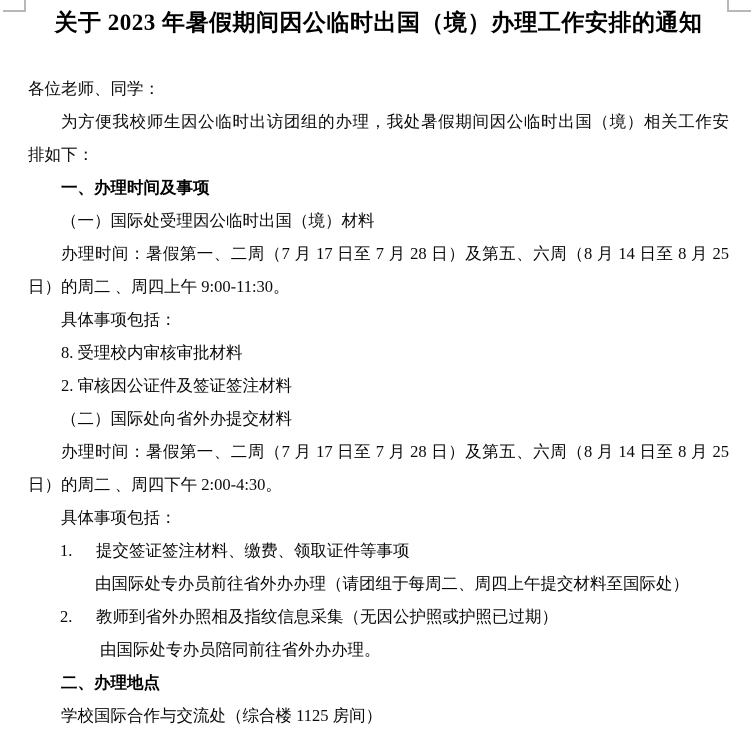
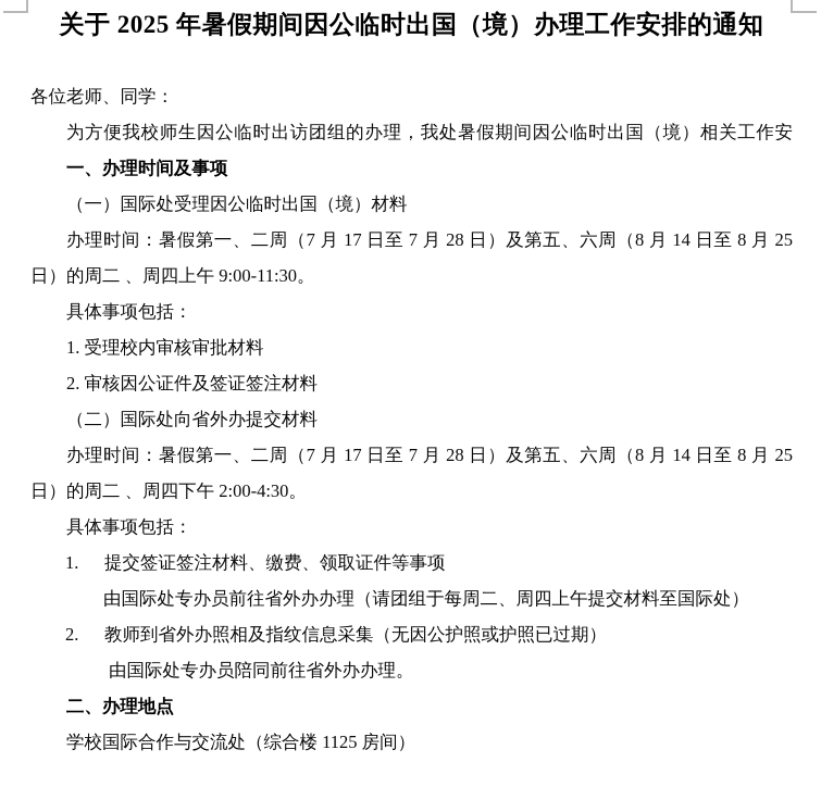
- 关于 2023 年暑假期间因公临时出国（境）办理工作安排的通知
+ 关于 2025 年暑假期间因公临时出国（境）办理工作安排的通知
  各位老师、同学：
  为方便我校师生因公临时出访团组的办理，我处暑假期间因公临时出国（境）相关工作安
- 排如下：
  一、办理时间及事项
  （一）国际处受理因公临时出国（境）材料
  办理时间：暑假第一、二周（7 月 17 日至 7 月 28 日）及第五、六周（8 月 14 日至 8 月 25
  日）的周二 、周四上午 9:00-11:30。
  具体事项包括：
- 8. 受理校内审核审批材料
+ 1. 受理校内审核审批材料
  2. 审核因公证件及签证签注材料
  （二）国际处向省外办提交材料
  办理时间：暑假第一、二周（7 月 17 日至 7 月 28 日）及第五、六周（8 月 14 日至 8 月 25
  日）的周二 、周四下午 2:00-4:30。
  具体事项包括：
  1. 提交签证签注材料、缴费、领取证件等事项
  由国际处专办员前往省外办办理（请团组于每周二、周四上午提交材料至国际处）
  2. 教师到省外办照相及指纹信息采集（无因公护照或护照已过期）
  由国际处专办员陪同前往省外办办理。
  二、办理地点
  学校国际合作与交流处（综合楼 1125 房间）
